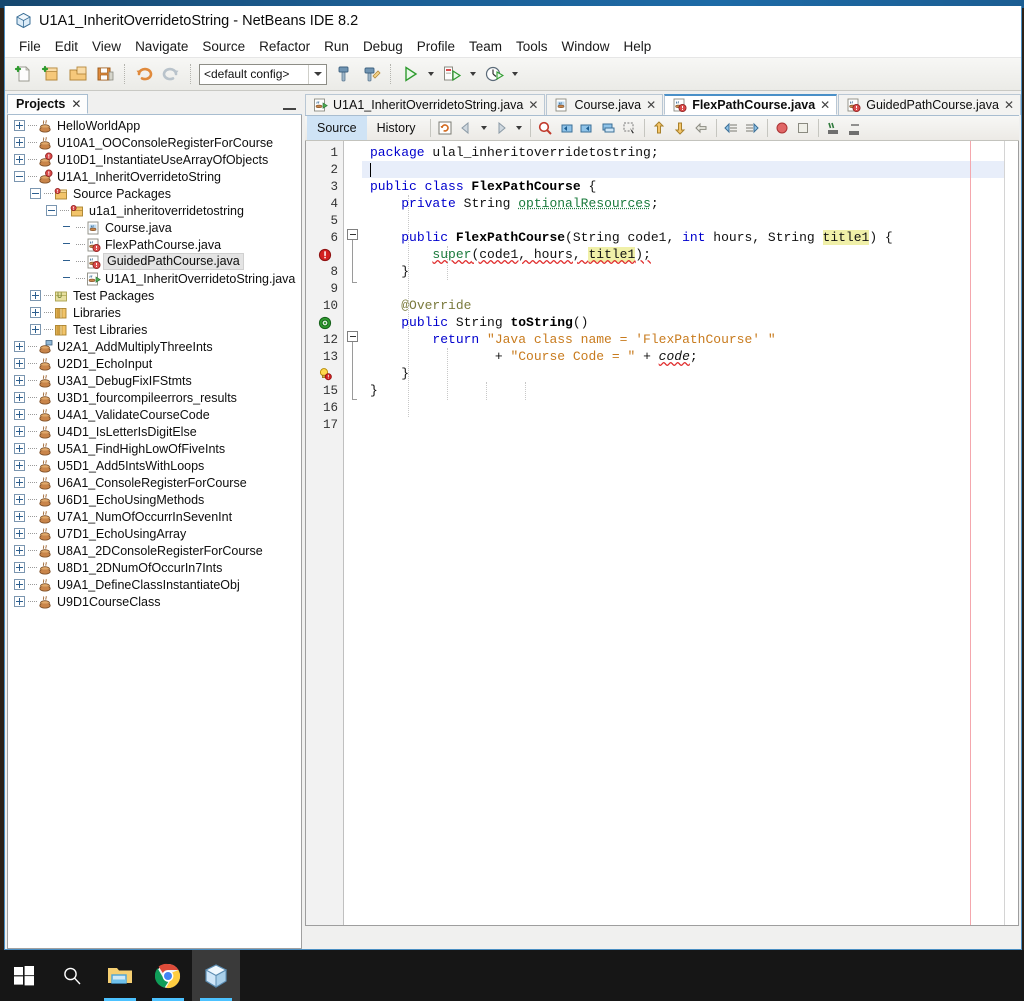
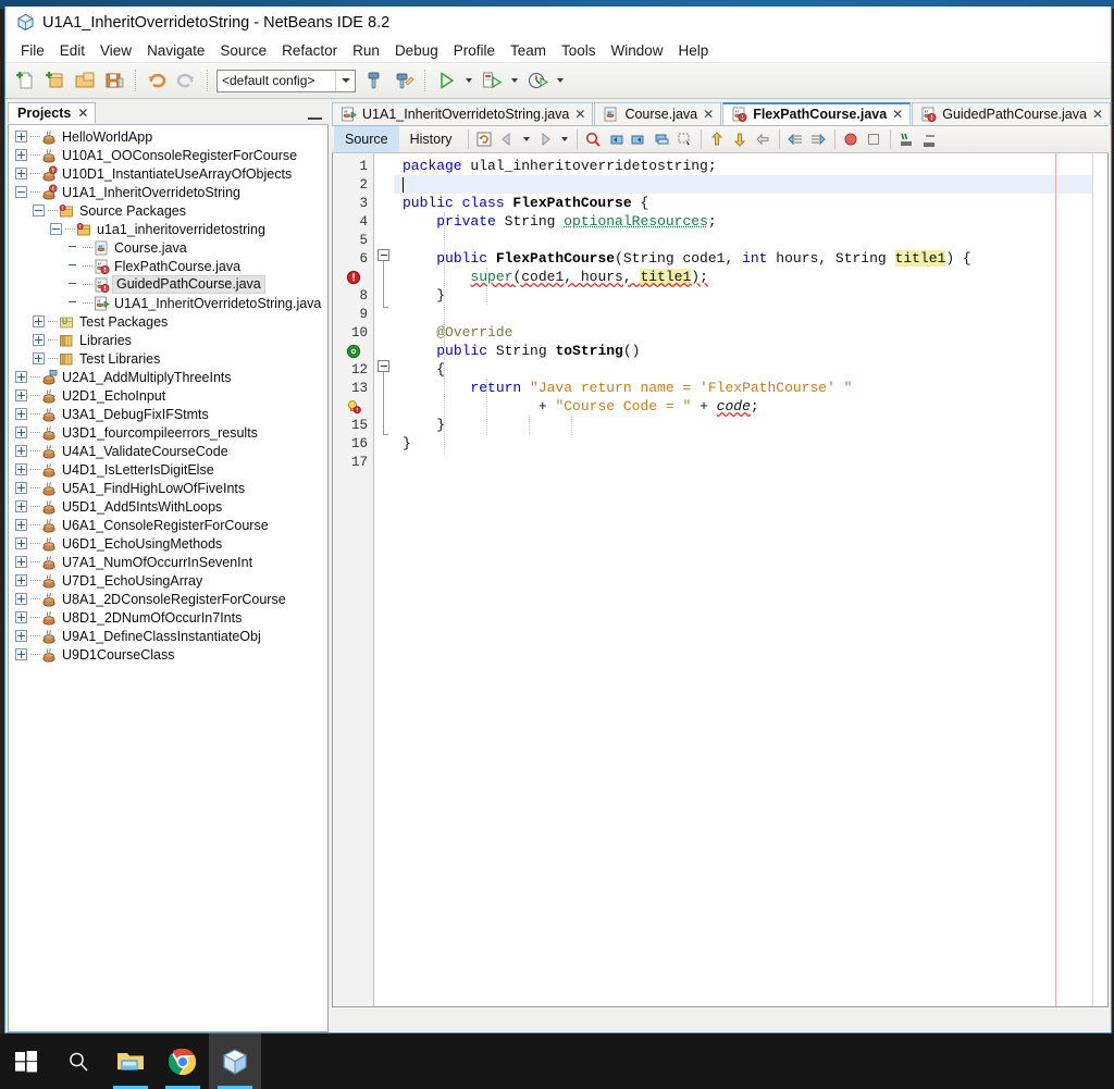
  U1A1_InheritOverridetoString - NetBeans IDE 8.2
  File
  Edit
  View
  Navigate
  Source
  Refactor
  Run
  Debug
  Profile
  Team
  Tools
  Window
  Help
  <default config>
  Projects
  ✕
  HelloWorldApp
  U10A1_OOConsoleRegisterForCourse
  U10D1_InstantiateUseArrayOfObjects
  U1A1_InheritOverridetoString
  Source Packages
  u1a1_inheritoverridetostring
  Course.java
  FlexPathCourse.java
  GuidedPathCourse.java
  U1A1_InheritOverridetoString.java
  Test Packages
  Libraries
  Test Libraries
  U2A1_AddMultiplyThreeInts
  U2D1_EchoInput
  U3A1_DebugFixIFStmts
  U3D1_fourcompileerrors_results
  U4A1_ValidateCourseCode
  U4D1_IsLetterIsDigitElse
  U5A1_FindHighLowOfFiveInts
  U5D1_Add5IntsWithLoops
  U6A1_ConsoleRegisterForCourse
  U6D1_EchoUsingMethods
  U7A1_NumOfOccurrInSevenInt
  U7D1_EchoUsingArray
  U8A1_2DConsoleRegisterForCourse
  U8D1_2DNumOfOccurIn7Ints
  U9A1_DefineClassInstantiateObj
  U9D1CourseClass
  U1A1_InheritOverridetoString.java
  ✕
  Course.java
  ✕
  FlexPathCourse.java
  ✕
  GuidedPathCourse.java
  ✕
  Source
  History
  1
  2
  3
  4
  5
  6
  8
  9
  10
  12
  13
  15
  16
  17
  package ulal_inheritoverridetostring;
  public class FlexPathCourse {
  private String optionalResources;
  public FlexPathCourse(String code1, int hours, String title1) {
  super(code1, hours, title1);
  }
  @Override
  public String toString()
+ {
- return "Java class name = 'FlexPathCourse' "
+ return "Java return name = 'FlexPathCourse' "
  + "Course Code = " + code;
  }
  }
